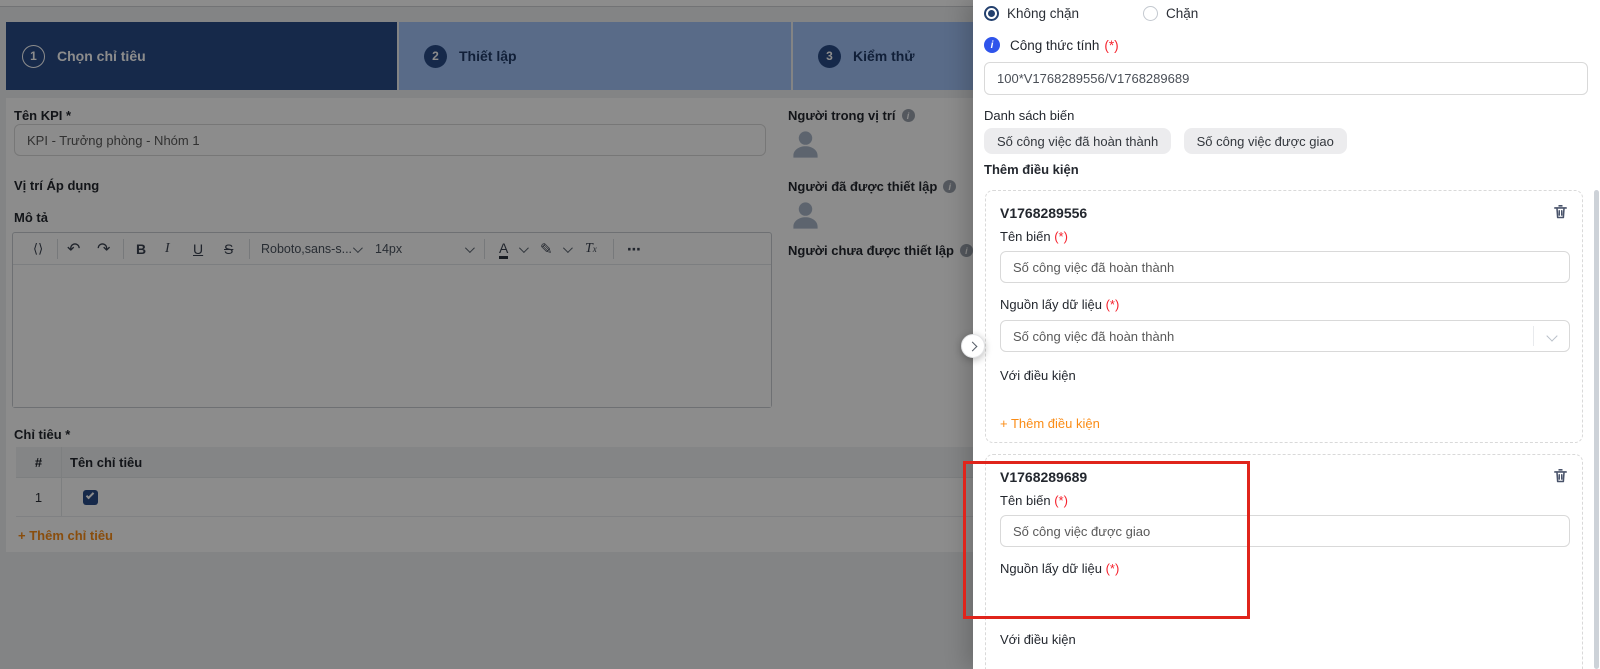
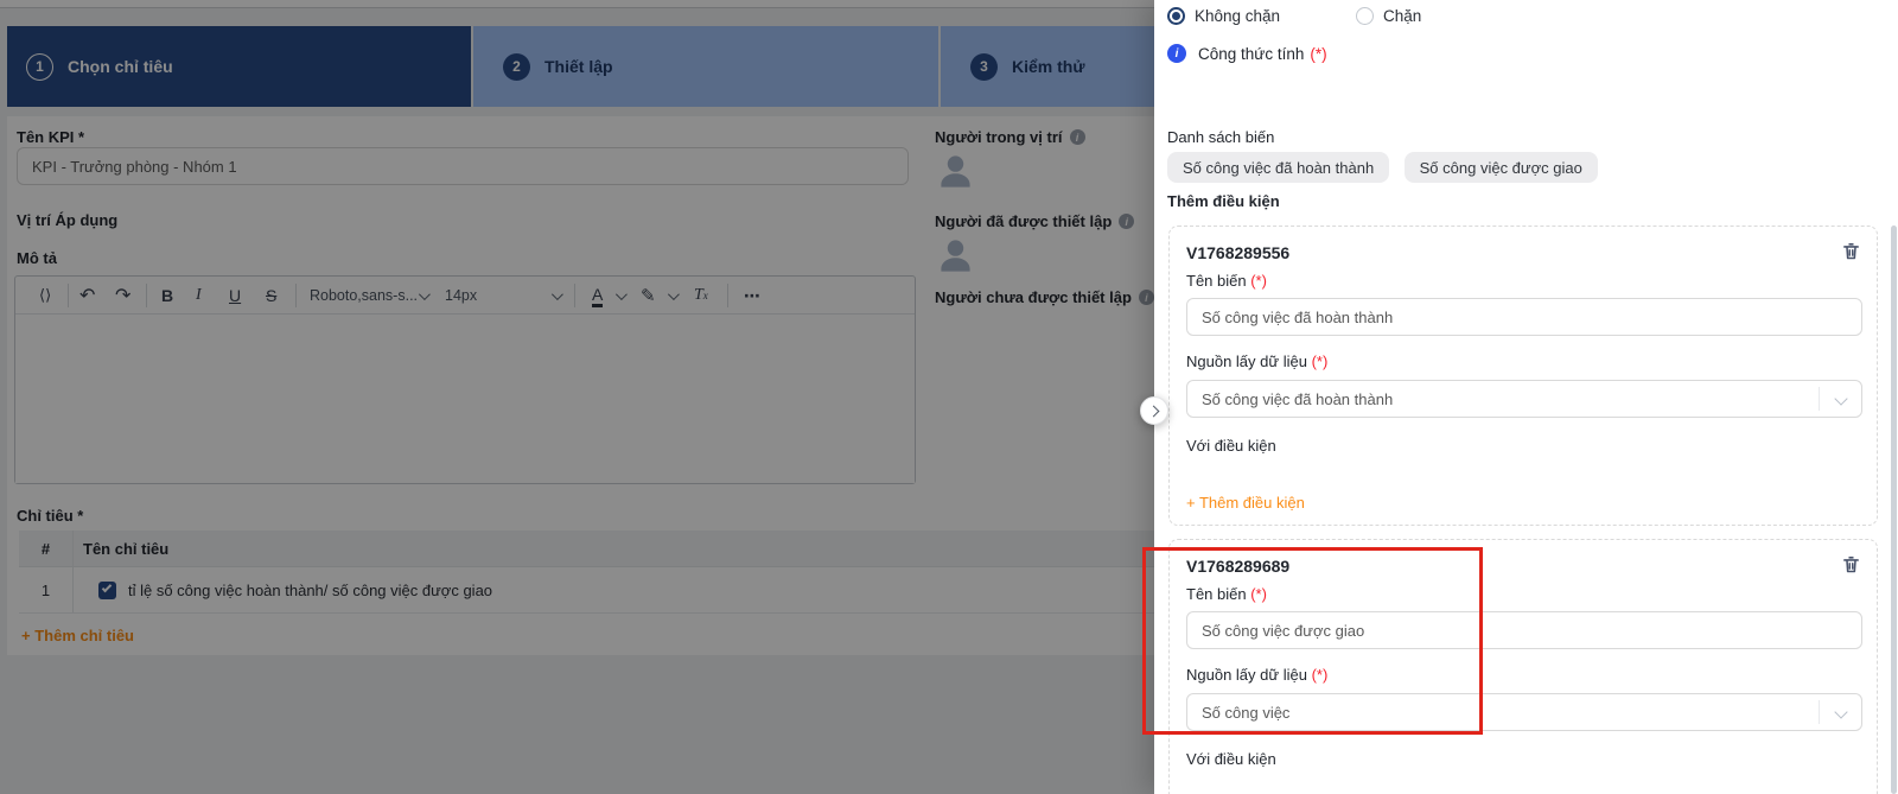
  1
  Chọn chỉ tiêu
  2
  Thiết lập
  3
  Kiểm thử
  Tên KPI *
  KPI - Trưởng phòng - Nhóm 1
  Vị trí Áp dụng
  Mô tả
  ⟨⟩
  ↶
  ↷
  B
  I
  U
  S
  Roboto,sans-s...
  14px
  A
  ✎
  T
  x
  ⋯
  Chỉ tiêu *
  #
  Tên chỉ tiêu
  1
+ tỉ lệ số công việc hoàn thành/ số công việc được giao
  + Thêm chỉ tiêu
  Người trong vị trí
  i
  Người đã được thiết lập
  i
  Người chưa được thiết lập
  i
  Không chặn
  Chặn
  i
  Công thức tính
  (*)
- 100*V1768289556/V1768289689
  Danh sách biến
  Số công việc đã hoàn thành Số công việc được giao
  Thêm điều kiện
  V1768289556
  Tên biến (*)
  Số công việc đã hoàn thành
  Nguồn lấy dữ liệu (*)
  Số công việc đã hoàn thành
  Với điều kiện
  + Thêm điều kiện
  V1768289689
  Tên biến (*)
  Số công việc được giao
  Nguồn lấy dữ liệu (*)
+ Số công việc
  Với điều kiện
